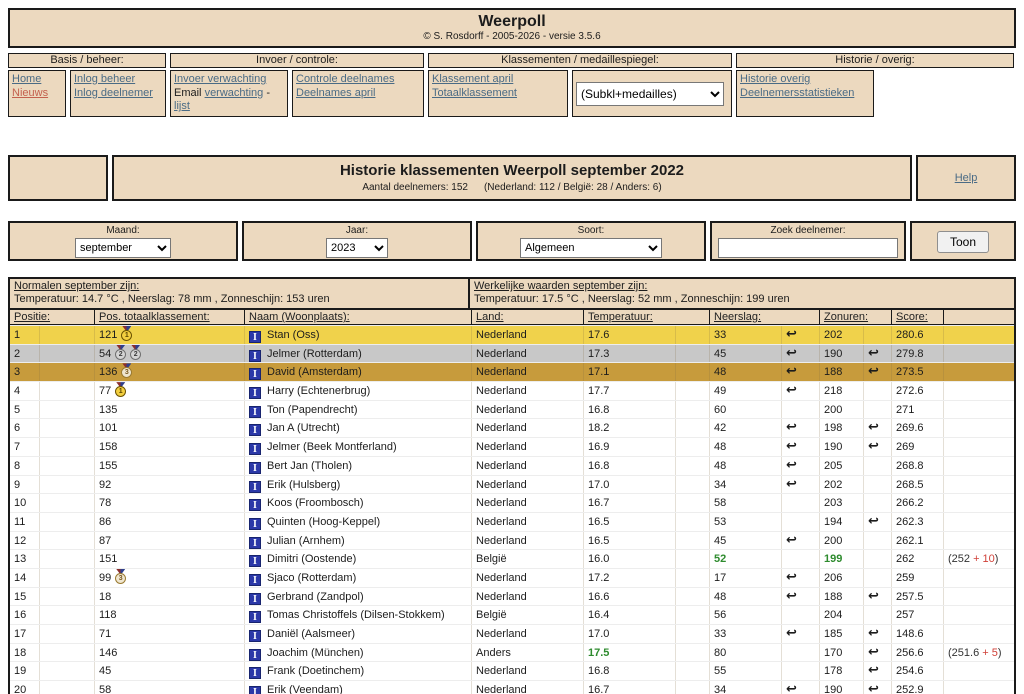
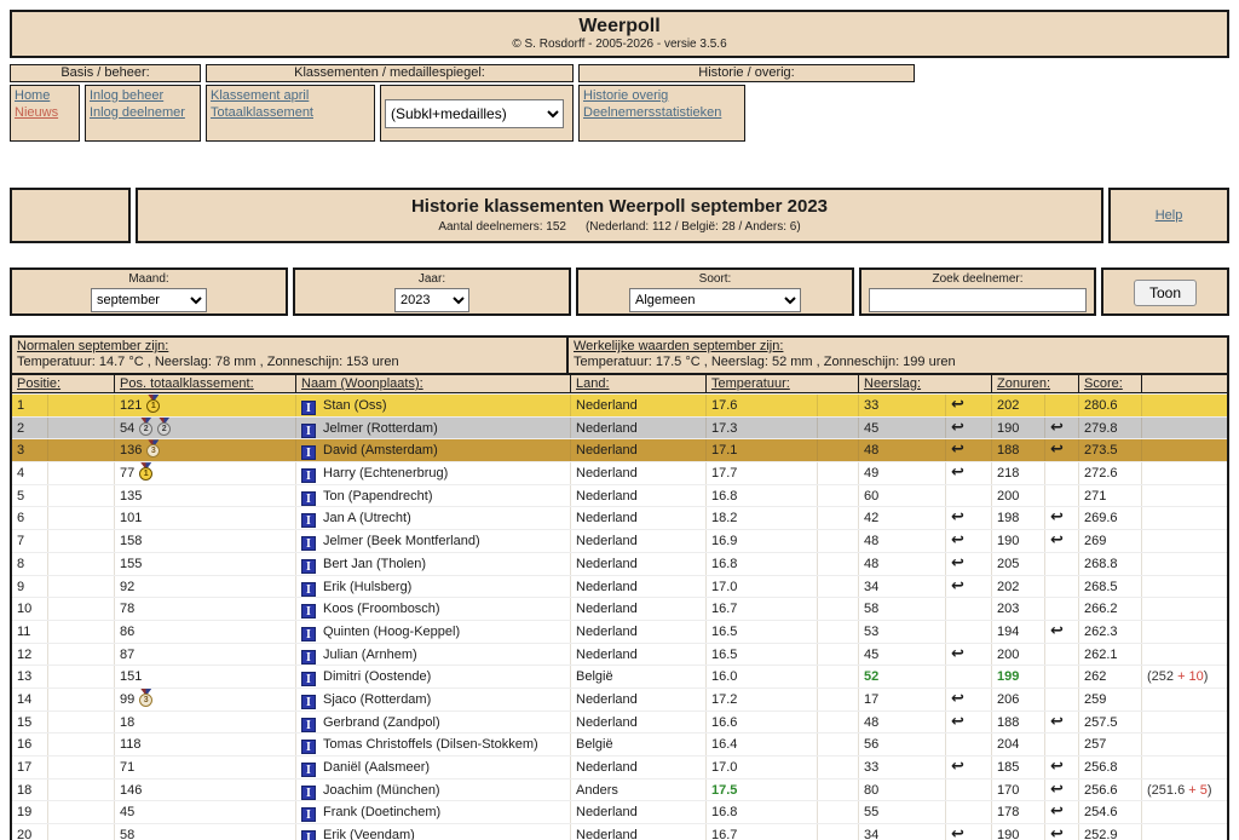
  Weerpoll
  © S. Rosdorff - 2005-2026 - versie 3.5.6
  Basis / beheer:
  Home
  Nieuws
  Inlog beheer
  Inlog deelnemer
- Invoer / controle:
- Invoer verwachting
- Email verwachting - lijst
- Controle deelnames
- Deelnames april
  Klassementen / medaillespiegel:
  Klassement april
  Totaalklassement
  (Subkl+medailles)
  Historie / overig:
  Historie overig
  Deelnemersstatistieken
- Historie klassementen Weerpoll september 2022
+ Historie klassementen Weerpoll september 2023
  Aantal deelnemers: 152
  (Nederland: 112 / België: 28 / Anders: 6)
  Help
  Maand:
  september
  Jaar:
  2023
  Soort:
  Algemeen
  Zoek deelnemer:
  Toon
  Normalen september zijn:
  Temperatuur: 14.7 °C , Neerslag: 78 mm , Zonneschijn: 153 uren
  Werkelijke waarden september zijn:
  Temperatuur: 17.5 °C , Neerslag: 52 mm , Zonneschijn: 199 uren
  Positie:
  Pos. totaalklassement:
  Naam (Woonplaats):
  Land:
  Temperatuur:
  Neerslag:
  Zonuren:
  Score:
  1
  121
  I Stan (Oss)
  Nederland
  17.6
  33
  ↩
  202
  280.6
  2
  54
  I Jelmer (Rotterdam)
  Nederland
  17.3
  45
  ↩
  190
  ↩
  279.8
  3
  136
  I David (Amsterdam)
  Nederland
  17.1
  48
  ↩
  188
  ↩
  273.5
  4
  77
  I Harry (Echtenerbrug)
  Nederland
  17.7
  49
  ↩
  218
  272.6
  5
  135
  I Ton (Papendrecht)
  Nederland
  16.8
  60
  200
  271
  6
  101
  I Jan A (Utrecht)
  Nederland
  18.2
  42
  ↩
  198
  ↩
  269.6
  7
  158
  I Jelmer (Beek Montferland)
  Nederland
  16.9
  48
  ↩
  190
  ↩
  269
  8
  155
  I Bert Jan (Tholen)
  Nederland
  16.8
  48
  ↩
  205
  268.8
  9
  92
  I Erik (Hulsberg)
  Nederland
  17.0
  34
  ↩
  202
  268.5
  10
  78
  I Koos (Froombosch)
  Nederland
  16.7
  58
  203
  266.2
  11
  86
  I Quinten (Hoog-Keppel)
  Nederland
  16.5
  53
  194
  ↩
  262.3
  12
  87
  I Julian (Arnhem)
  Nederland
  16.5
  45
  ↩
  200
  262.1
  13
  151
  I Dimitri (Oostende)
  België
  16.0
  52
  199
  262
  (252 + 10)
  14
  99
  I Sjaco (Rotterdam)
  Nederland
  17.2
  17
  ↩
  206
  259
  15
  18
  I Gerbrand (Zandpol)
  Nederland
  16.6
  48
  ↩
  188
  ↩
  257.5
  16
  118
  I Tomas Christoffels (Dilsen-Stokkem)
  België
  16.4
  56
  204
  257
  17
  71
  I Daniël (Aalsmeer)
  Nederland
  17.0
  33
  ↩
  185
  ↩
- 148.6
+ 256.8
  18
  146
  I Joachim (München)
  Anders
  17.5
  80
  170
  ↩
  256.6
  (251.6 + 5)
  19
  45
  I Frank (Doetinchem)
  Nederland
  16.8
  55
  178
  ↩
  254.6
  20
  58
  I Erik (Veendam)
  Nederland
  16.7
  34
  ↩
  190
  ↩
  252.9
